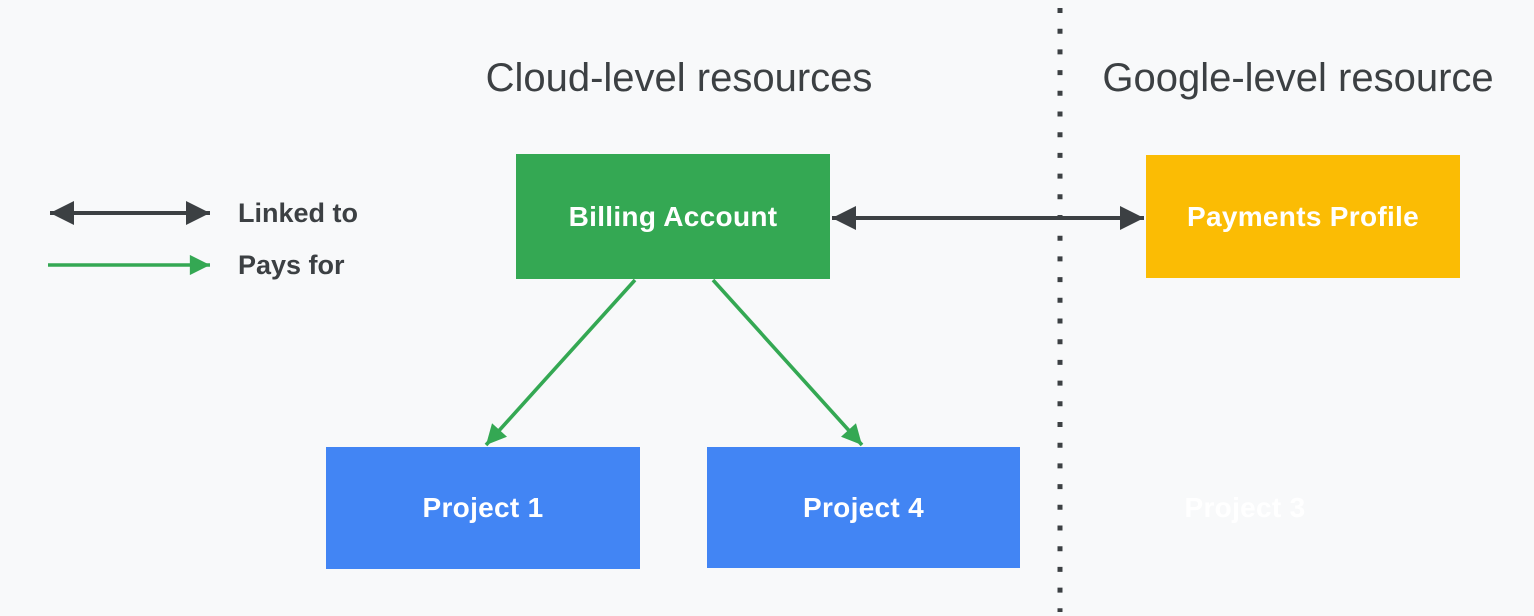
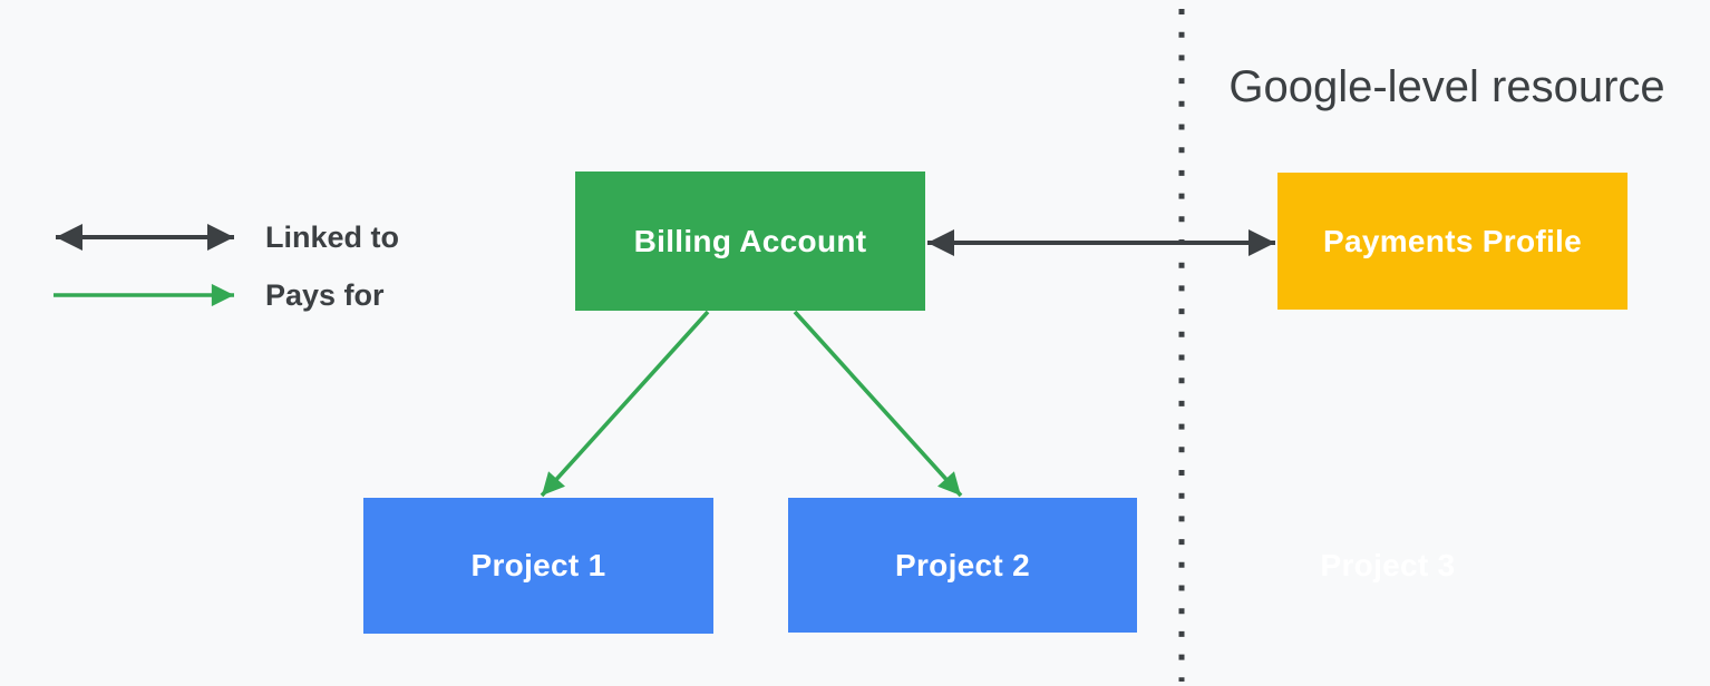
- Cloud-level resources
  Google-level resource
  Linked to
  Pays for
  Billing Account
  Payments Profile
  Project 1
- Project 4
+ Project 2
